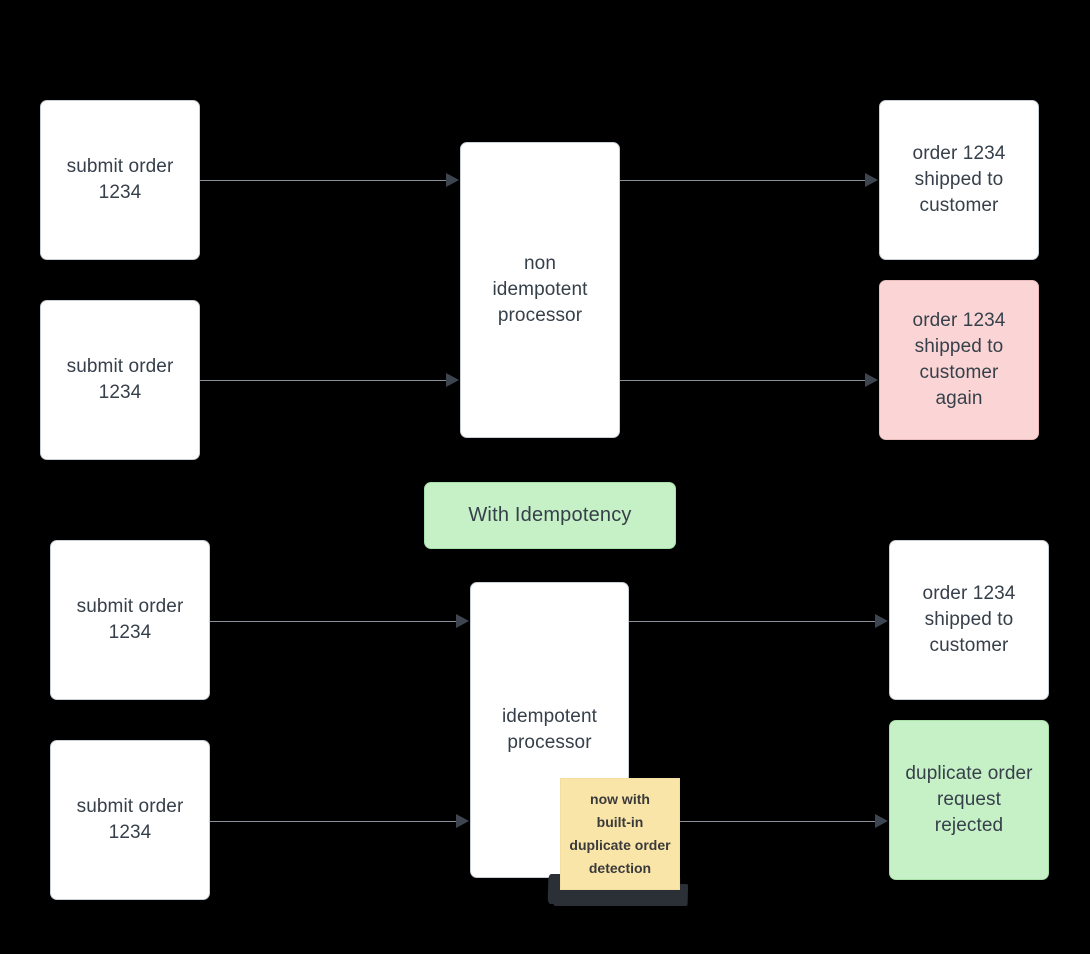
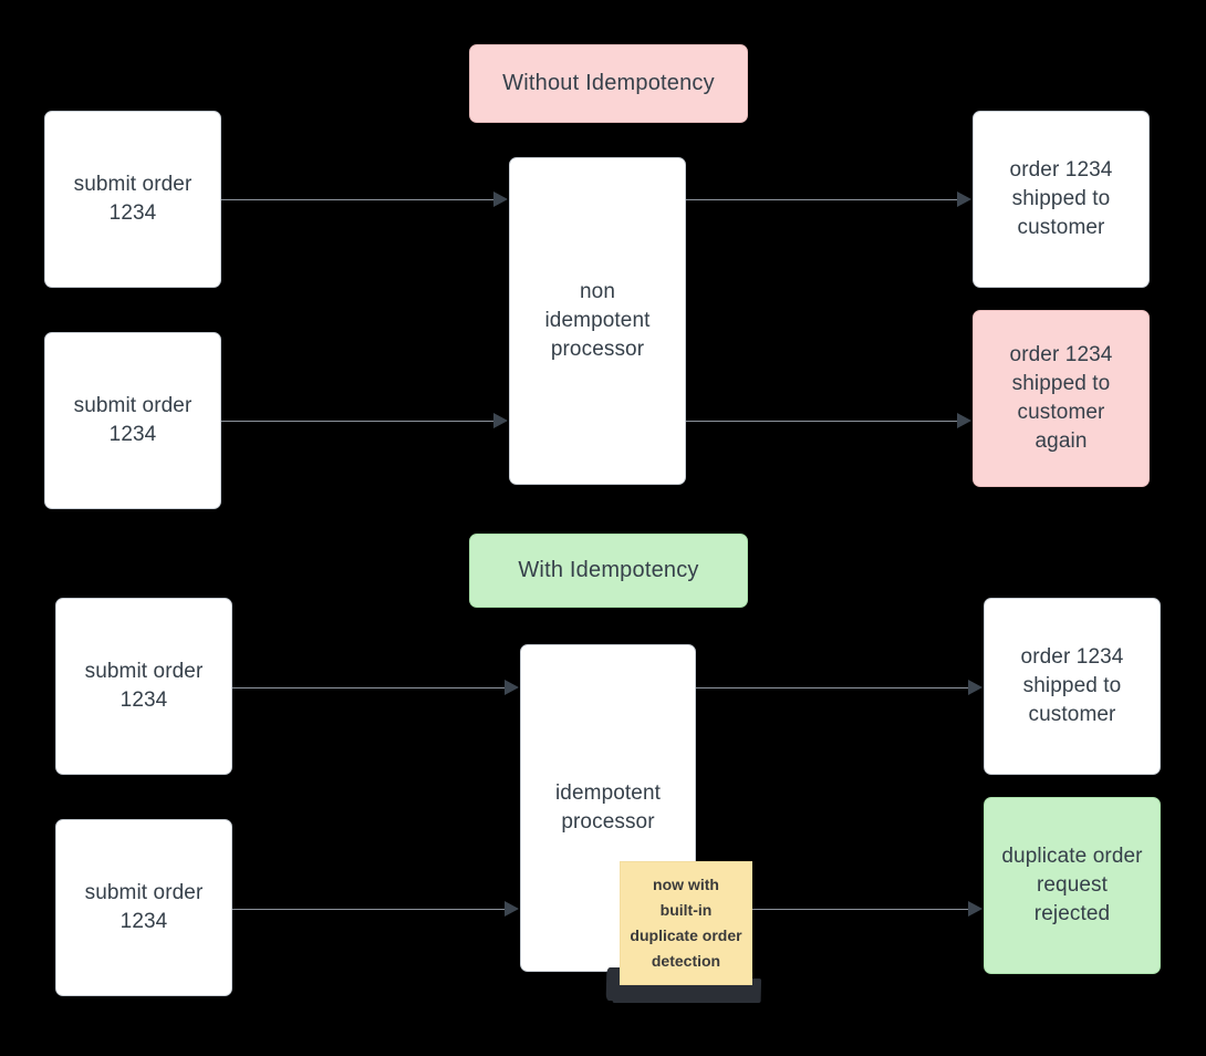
+ Without Idempotency
  submit order
  1234
  submit order
  1234
  non
  idempotent
  processor
  order 1234
  shipped to
  customer
  order 1234
  shipped to
  customer
  again
  With Idempotency
  submit order
  1234
  submit order
  1234
  idempotent
  processor
  order 1234
  shipped to
  customer
  duplicate order
  request
  rejected
  now with
  built-in
  duplicate order
  detection
